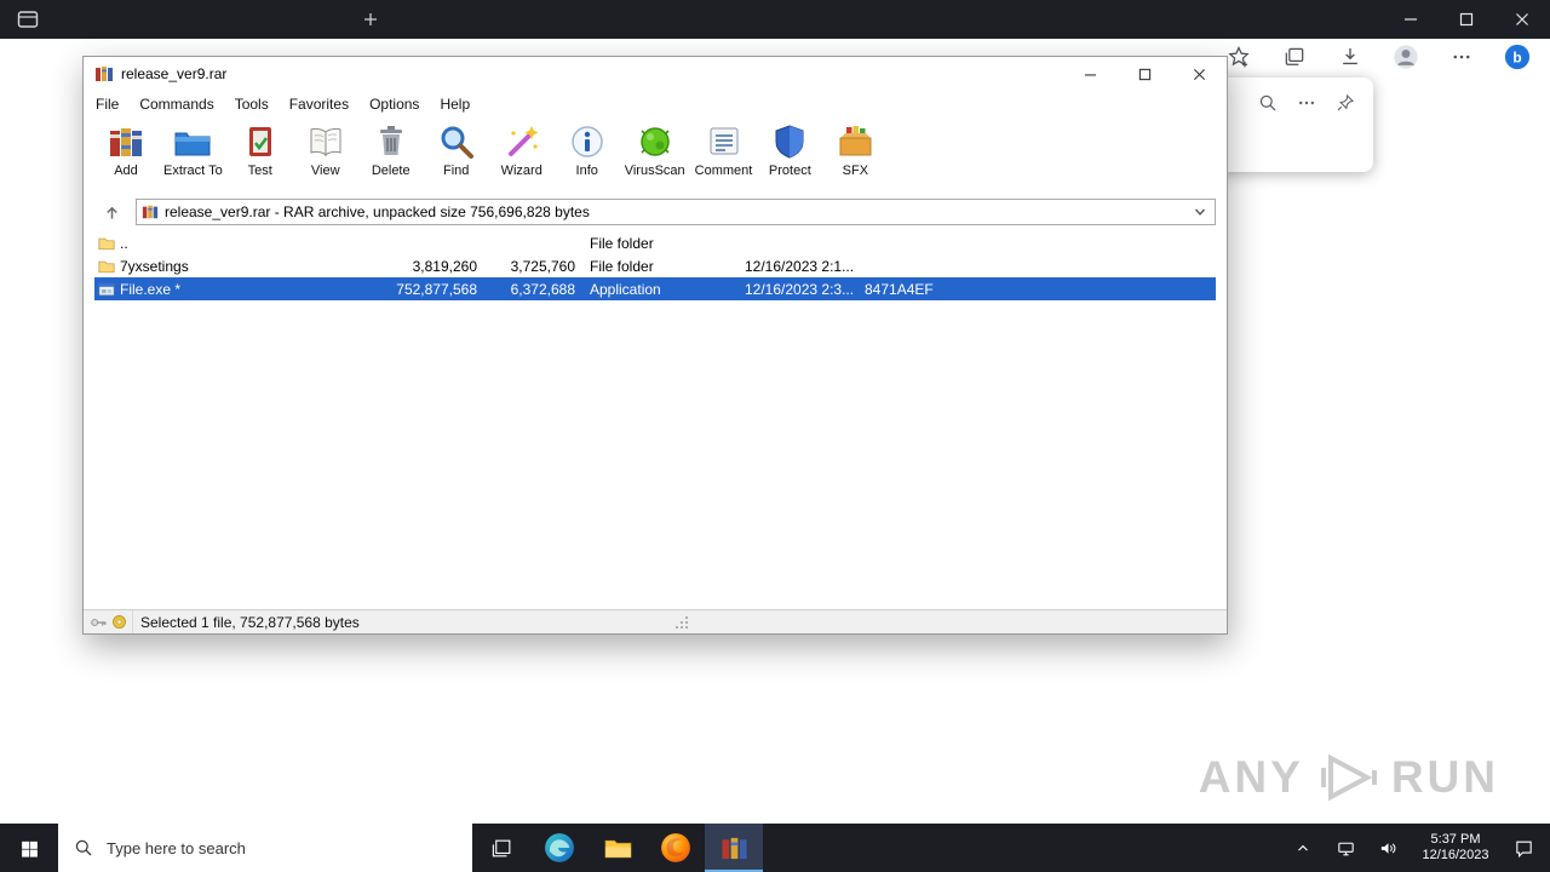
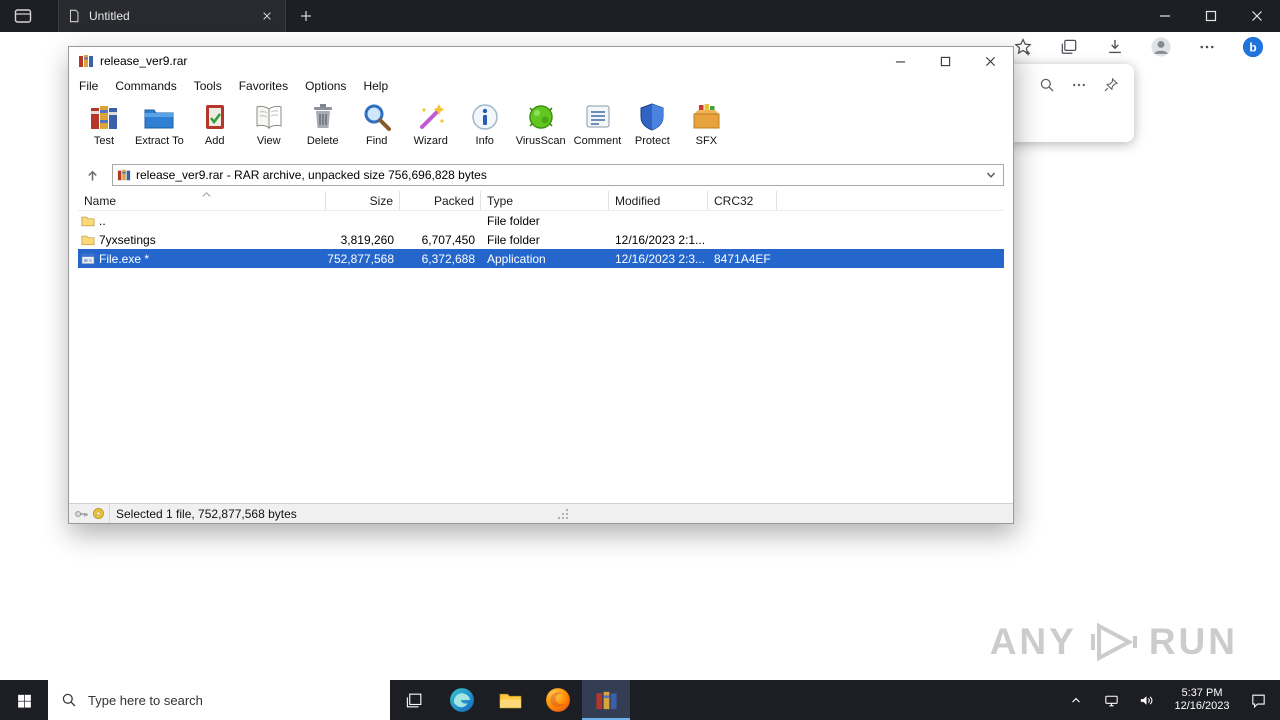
+ Untitled
  b
  release_ver9.rar
  File
  Commands
  Tools
  Favorites
  Options
  Help
- Add
+ Test
  Extract To
- Test
+ Add
  View
  Delete
  Find
  Wizard
  Info
  VirusScan
  Comment
  Protect
  SFX
  release_ver9.rar - RAR archive, unpacked size 756,696,828 bytes
+ Name
+ Size
+ Packed
+ Type
+ Modified
+ CRC32
  ..
  File folder
  7yxsetings
  3,819,260
- 3,725,760
+ 6,707,450
  File folder
  12/16/2023 2:1...
  File.exe *
  752,877,568
  6,372,688
  Application
  12/16/2023 2:3...
  8471A4EF
  Selected 1 file, 752,877,568 bytes
  ANY
  RUN
  Type here to search
  5:37 PM
  12/16/2023
